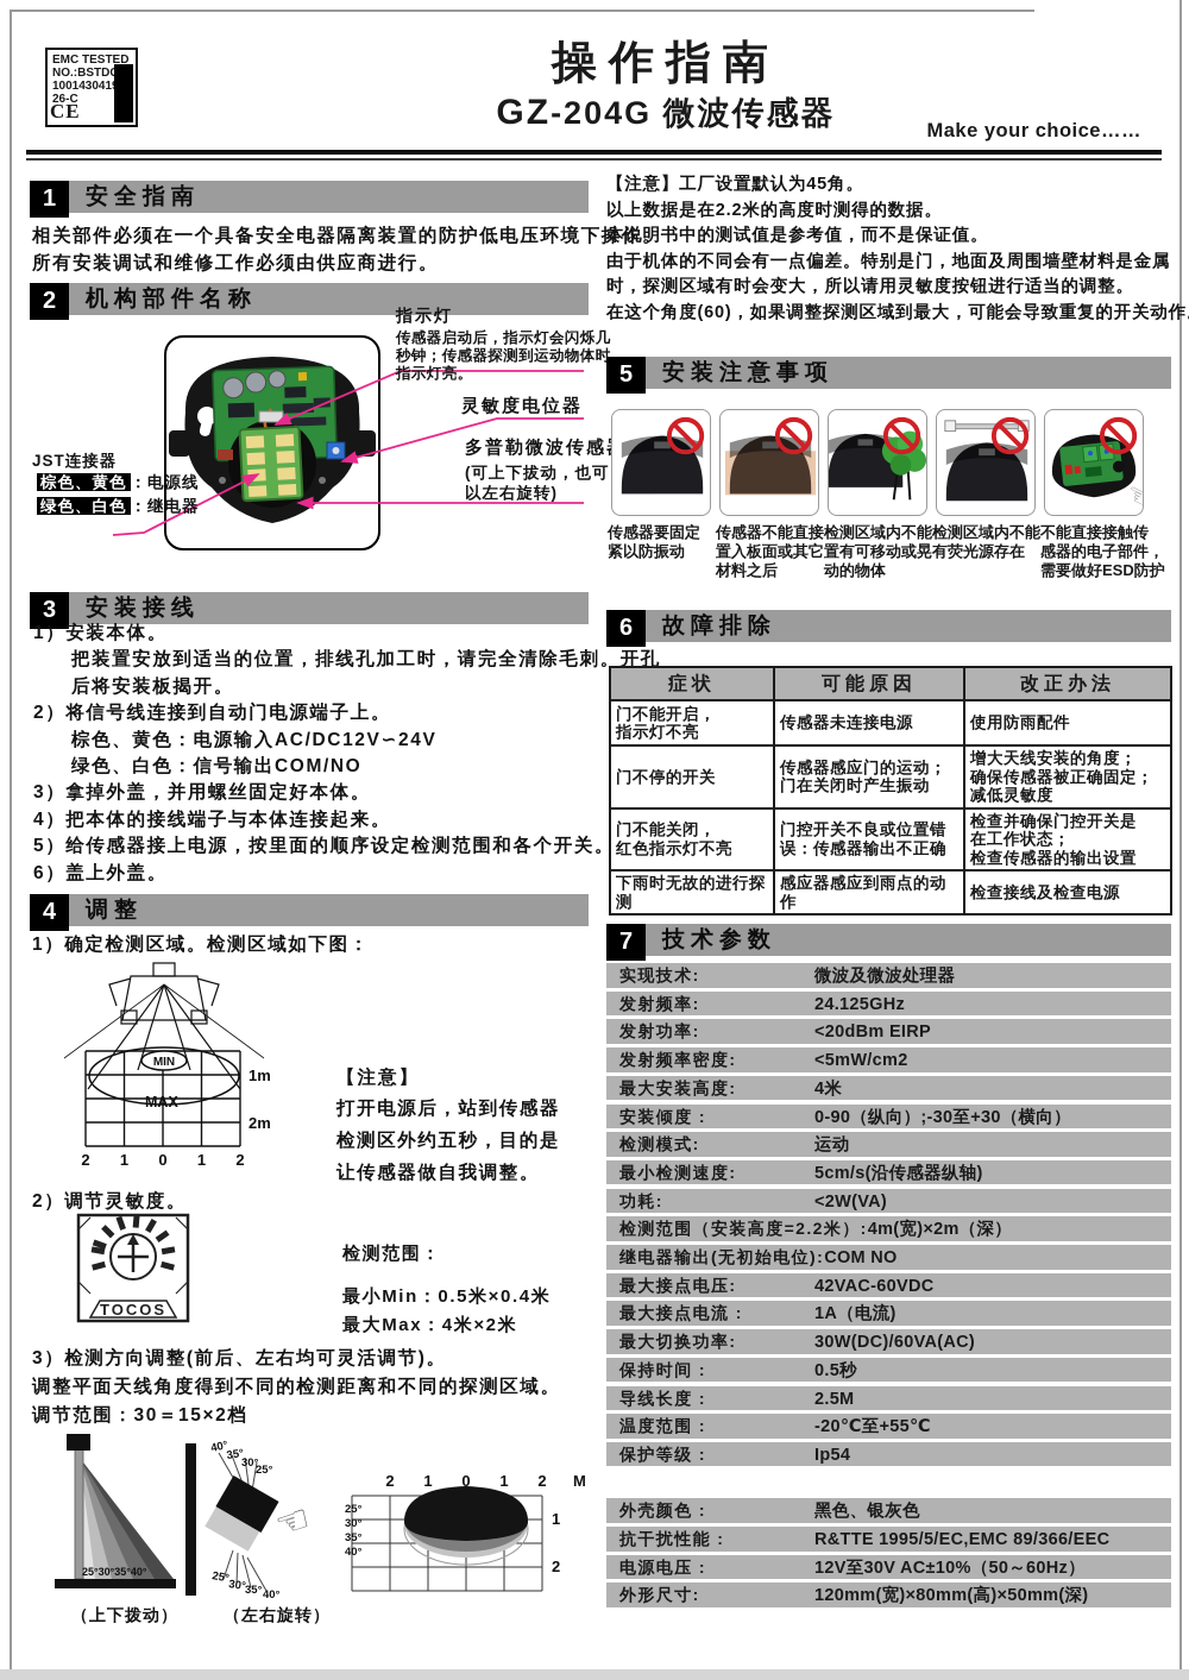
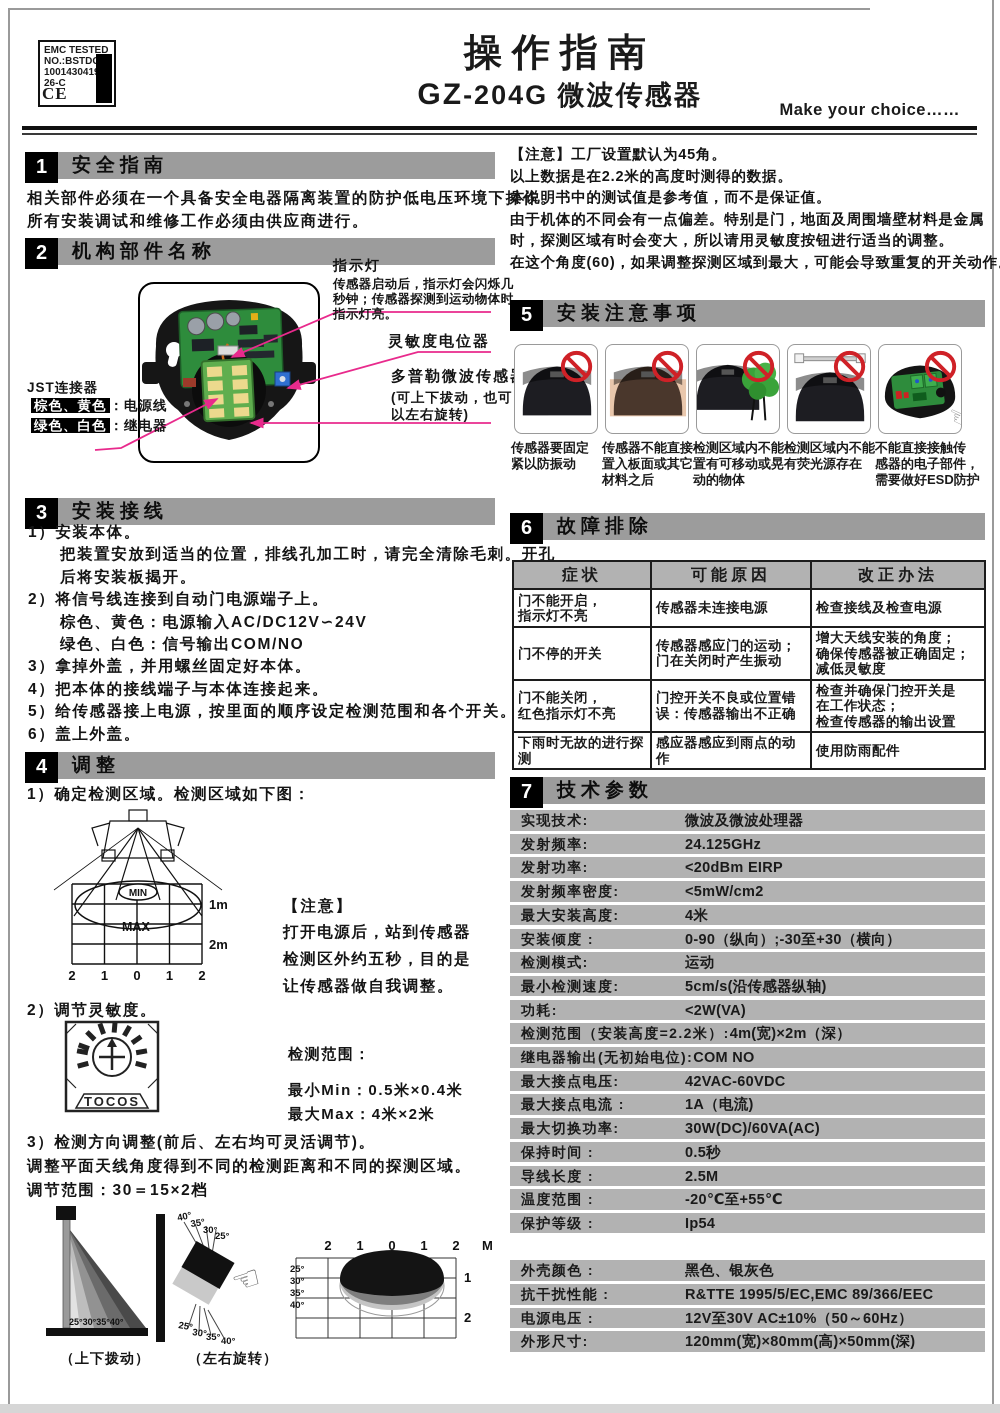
  EMC TESTED
  NO.:BSTD
  100143041
  26-C
  CE
  操作指南
  GZ-204G 微波传感器
  Make your choice……
  1
  安全指南
  相关部件必须在一个具备安全电器隔离装置的防护低电压环境下操作。
  所有安装调试和维修工作必须由供应商进行。
  2
  机构部件名称
  指示灯
  传感器启动后，指示灯会闪烁几
  秒钟；传感器探测到运动物体时，
  指示灯亮。
  灵敏度电位器
  多普勒微波传感
  (可上下拔动，也可
  以左右旋转)
  JST连接器
  棕色、黄色 ：电源线
  绿色、白色 ：继电器
  3
  安装接线
  1）安装本体。
  把装置安放到适当的位置，排线孔加工时，请完全清除毛刺。开孔
  后将安装板揭开。
  2）将信号线连接到自动门电源端子上。
  棕色、黄色：电源输入AC/DC12V∽24V
  绿色、白色：信号输出COM/NO
  3）拿掉外盖，并用螺丝固定好本体。
  4）把本体的接线端子与本体连接起来。
  5）给传感器接上电源，按里面的顺序设定检测范围和各个开关。
  6）盖上外盖。
  4
  调整
  1）确定检测区域。检测区域如下图：
  MIN
  MAX
  1m
  2m
  2
  1
  0
  1
  2
  【注意】
  打开电源后，站到传感器
  检测区外约五秒，目的是
  让传感器做自我调整。
  2）调节灵敏度。
  TOCOS
  检测范围：
  最小Min：0.5米×0.4米
  最大Max：4米×2米
  3）检测方向调整(前后、左右均可灵活调节)。
  调整平面天线角度得到不同的检测距离和不同的探测区域。
  调节范围：30＝15×2档
  25°30°35°40°
  （上下拨动）
  30°
  25°
  35°
  40°
  （左右旋转）
  2
  1
  0
  1
  2
  M
  1
  2
  25°
  30°
  35°
  40°
  【注意】工厂设置默认为45角。
  以上数据是在2.2米的高度时测得的数据。
  本说明书中的测试值是参考值，而不是保证值。
  由于机体的不同会有一点偏差。特别是门，地面及周围墙壁材料是金属
  时，探测区域有时会变大，所以请用灵敏度按钮进行适当的调整。
  在这个角度(60)，如果调整探测区域到最大，可能会导致重复的开关动作
  5
  安装注意事项
  传感器要固定
  紧以防振动
  传感器不能直接
  置入板面或其它
  材料之后
  检测区域内不能
  置有可移动或晃
  动的物体
  检测区域内不能
  有荧光源存在
  不能直接接触传
  感器的电子部件，
  需要做好ESD防护
  6
  故障排除
  症状	可能原因	改正办法
- 门不能开启，指示灯不亮	传感器未连接电源	使用防雨配件
+ 门不能开启，指示灯不亮	传感器未连接电源	检查接线及检查电源
  门不停的开关	传感器感应门的运动；门在关闭时产生振动	增大天线安装的角度；确保传感器被正确固定；减低灵敏度
  门不能关闭，红色指示灯不亮	门控开关不良或位置错误：传感器输出不正确	检查并确保门控开关是在工作状态；检查传感器的输出设置
- 下雨时无故的进行探测	感应器感应到雨点的动作	检查接线及检查电源
+ 下雨时无故的进行探测	感应器感应到雨点的动作	使用防雨配件
  7
  技术参数
  实现技术: 微波及微波处理器
  发射频率: 24.125GHz
  发射功率: <20dBm EIRP
  发射频率密度: <5mW/cm2
  最大安装高度: 4米
  安装倾度 : 0-90（纵向）;-30至+30（横向）
  检测模式: 运动
  最小检测速度: 5cm/s(沿传感器纵轴)
  功耗: <2W(VA)
  检测范围（安装高度=2.2米）:4m(宽)×2m（深）
  继电器输出(无初始电位):COM NO
  最大接点电压: 42VAC-60VDC
  最大接点电流 : 1A（电流)
  最大切换功率: 30W(DC)/60VA(AC)
  保持时间 : 0.5秒
  导线长度 : 2.5M
  温度范围 : -20℃至+55℃
  保护等级 : Ip54
  外壳颜色 : 黑色、银灰色
  抗干扰性能 : R&TTE 1995/5/EC,EMC 89/366/EEC
  电源电压 : 12V至30V AC±10%（50～60Hz）
  外形尺寸: 120mm(宽)×80mm(高)×50mm(深)
